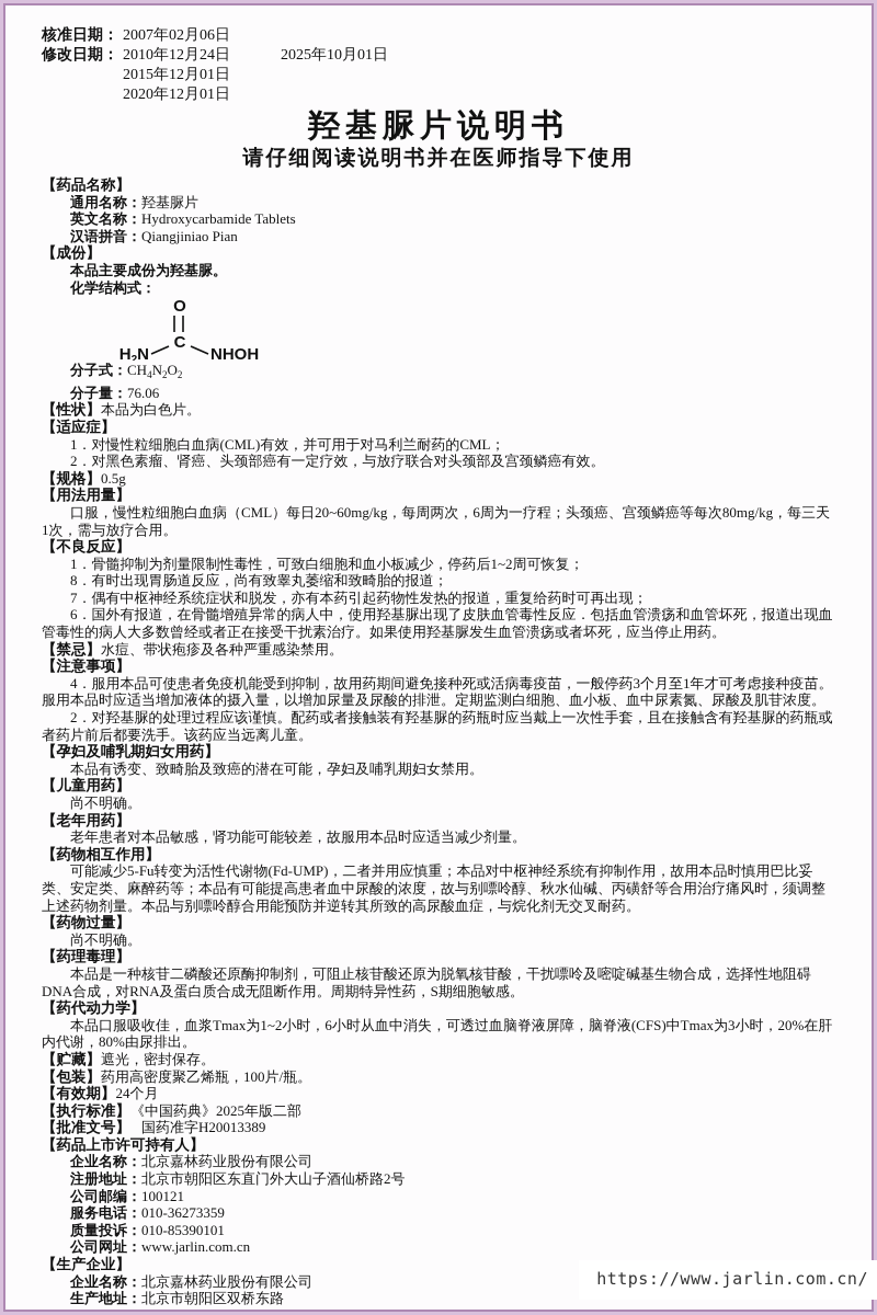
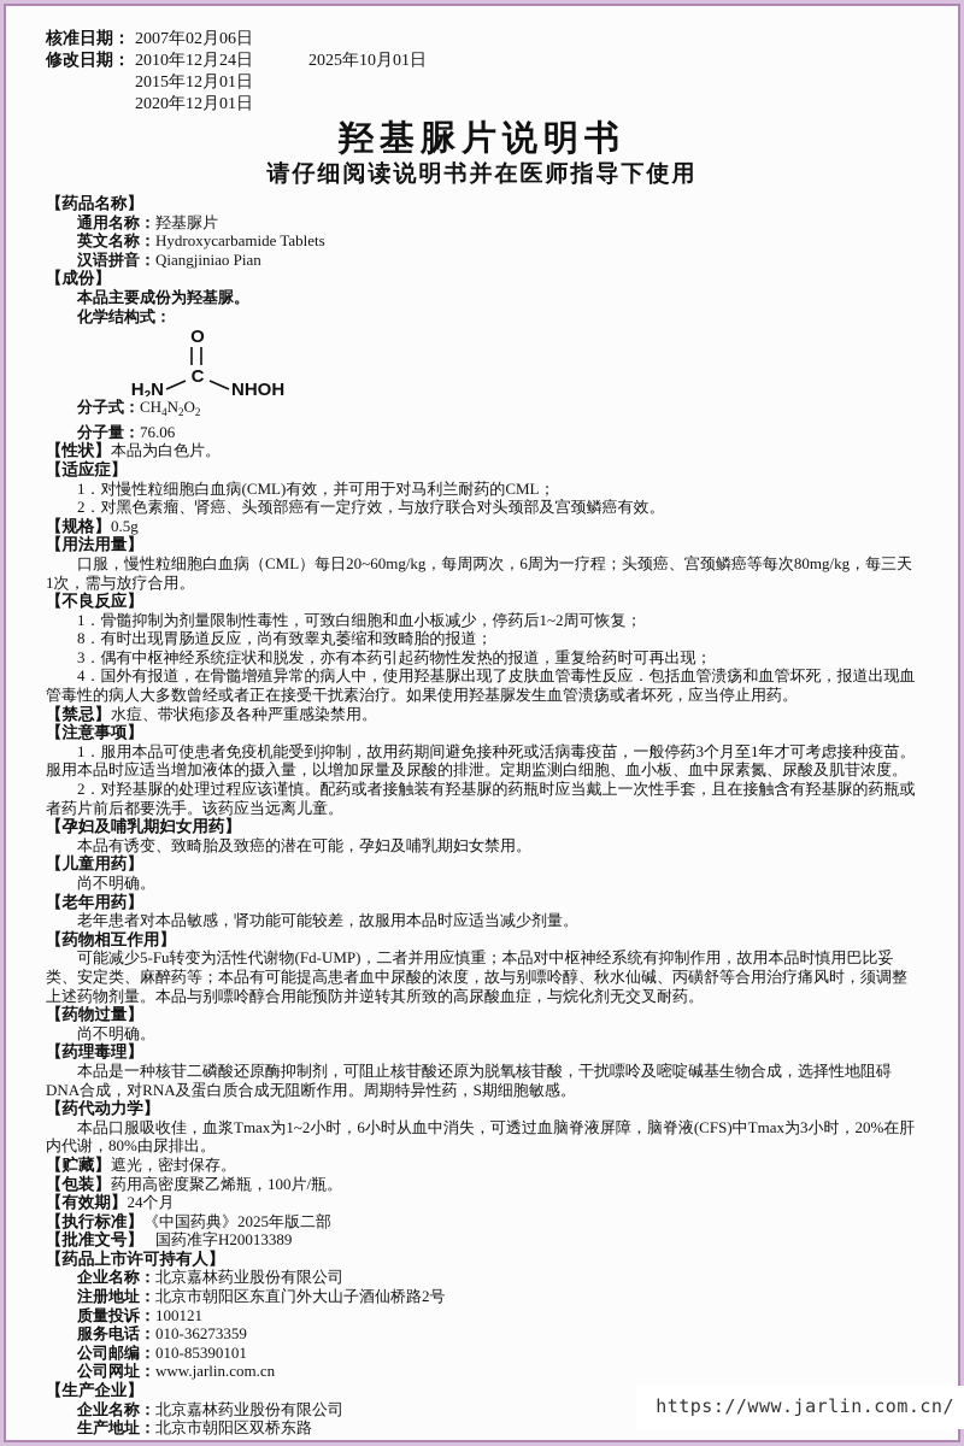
  核准日期： 2007年02月06日
  修改日期： 2010年12月24日 2025年10月01日
  2015年12月01日
  2020年12月01日
  羟基脲片说明书
  请仔细阅读说明书并在医师指导下使用
  【药品名称】
  通用名称：羟基脲片
  英文名称：Hydroxycarbamide Tablets
  汉语拼音：Qiangjiniao Pian
  【成份】
  本品主要成份为羟基脲。
  化学结构式：
  O
  C
  H2N
  NHOH
  分子式：CH4N2O2
  分子量：76.06
  【性状】本品为白色片。
  【适应症】
  1．对慢性粒细胞白血病(CML)有效，并可用于对马利兰耐药的CML；
  2．对黑色素瘤、肾癌、头颈部癌有一定疗效，与放疗联合对头颈部及宫颈鳞癌有效。
  【规格】0.5g
  【用法用量】
  口服，慢性粒细胞白血病（CML）每日20~60mg/kg，每周两次，6周为一疗程；头颈癌、宫颈鳞癌等每次80mg/kg，每三天1次，需与放疗合用。
  【不良反应】
  1．骨髓抑制为剂量限制性毒性，可致白细胞和血小板减少，停药后1~2周可恢复；
  8．有时出现胃肠道反应，尚有致睾丸萎缩和致畸胎的报道；
- 7．偶有中枢神经系统症状和脱发，亦有本药引起药物性发热的报道，重复给药时可再出现；
+ 3．偶有中枢神经系统症状和脱发，亦有本药引起药物性发热的报道，重复给药时可再出现；
- 6．国外有报道，在骨髓增殖异常的病人中，使用羟基脲出现了皮肤血管毒性反应．包括血管溃疡和血管坏死，报道出现血管毒性的病人大多数曾经或者正在接受干扰素治疗。如果使用羟基脲发生血管溃疡或者坏死，应当停止用药。
+ 4．国外有报道，在骨髓增殖异常的病人中，使用羟基脲出现了皮肤血管毒性反应．包括血管溃疡和血管坏死，报道出现血管毒性的病人大多数曾经或者正在接受干扰素治疗。如果使用羟基脲发生血管溃疡或者坏死，应当停止用药。
  【禁忌】水痘、带状疱疹及各种严重感染禁用。
  【注意事项】
- 4．服用本品可使患者免疫机能受到抑制，故用药期间避免接种死或活病毒疫苗，一般停药3个月至1年才可考虑接种疫苗。服用本品时应适当增加液体的摄入量，以增加尿量及尿酸的排泄。定期监测白细胞、血小板、血中尿素氮、尿酸及肌苷浓度。
+ 1．服用本品可使患者免疫机能受到抑制，故用药期间避免接种死或活病毒疫苗，一般停药3个月至1年才可考虑接种疫苗。服用本品时应适当增加液体的摄入量，以增加尿量及尿酸的排泄。定期监测白细胞、血小板、血中尿素氮、尿酸及肌苷浓度。
  2．对羟基脲的处理过程应该谨慎。配药或者接触装有羟基脲的药瓶时应当戴上一次性手套，且在接触含有羟基脲的药瓶或者药片前后都要洗手。该药应当远离儿童。
  【孕妇及哺乳期妇女用药】
  本品有诱变、致畸胎及致癌的潜在可能，孕妇及哺乳期妇女禁用。
  【儿童用药】
  尚不明确。
  【老年用药】
  老年患者对本品敏感，肾功能可能较差，故服用本品时应适当减少剂量。
  【药物相互作用】
  可能减少5-Fu转变为活性代谢物(Fd-UMP)，二者并用应慎重；本品对中枢神经系统有抑制作用，故用本品时慎用巴比妥类、安定类、麻醉药等；本品有可能提高患者血中尿酸的浓度，故与别嘌呤醇、秋水仙碱、丙磺舒等合用治疗痛风时，须调整上述药物剂量。本品与别嘌呤醇合用能预防并逆转其所致的高尿酸血症，与烷化剂无交叉耐药。
  【药物过量】
  尚不明确。
  【药理毒理】
  本品是一种核苷二磷酸还原酶抑制剂，可阻止核苷酸还原为脱氧核苷酸，干扰嘌呤及嘧啶碱基生物合成，选择性地阻碍DNA合成，对RNA及蛋白质合成无阻断作用。周期特异性药，S期细胞敏感。
  【药代动力学】
  本品口服吸收佳，血浆Tmax为1~2小时，6小时从血中消失，可透过血脑脊液屏障，脑脊液(CFS)中Tmax为3小时，20%在肝内代谢，80%由尿排出。
  【贮藏】遮光，密封保存。
  【包装】药用高密度聚乙烯瓶，100片/瓶。
  【有效期】24个月
  【执行标准】《中国药典》2025年版二部
  【批准文号】 国药准字H20013389
  【药品上市许可持有人】
  企业名称：北京嘉林药业股份有限公司
  注册地址：北京市朝阳区东直门外大山子酒仙桥路2号
- 公司邮编：100121
+ 质量投诉：100121
  服务电话：010-36273359
- 质量投诉：010-85390101
+ 公司邮编：010-85390101
  公司网址：www.jarlin.com.cn
  【生产企业】
  企业名称：北京嘉林药业股份有限公司
  生产地址：北京市朝阳区双桥东路
  https://www.jarlin.com.cn/
